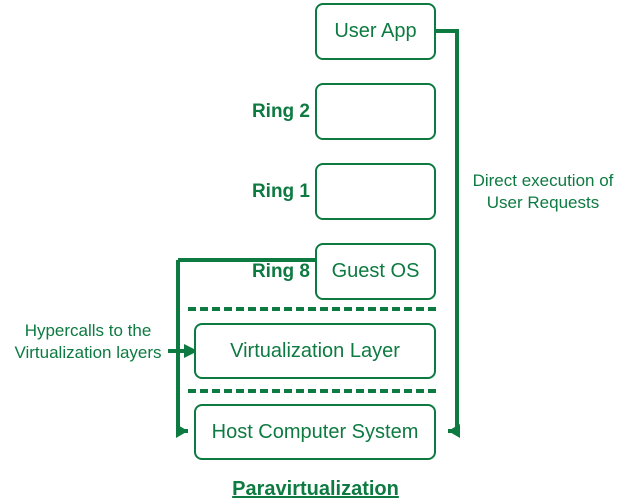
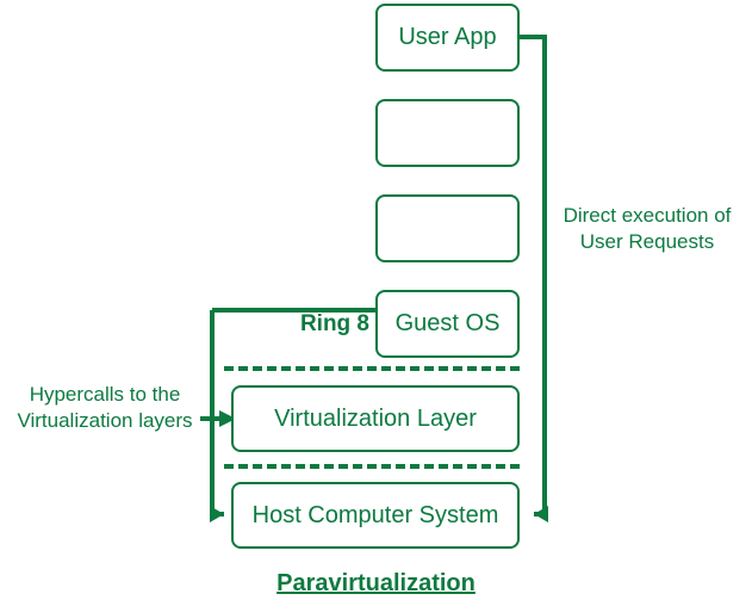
- Ring 2
- Ring 1
  Ring 8
  User App
  Guest OS
  Virtualization Layer
  Host Computer System
  Direct execution of
  User Requests
  Hypercalls to the
  Virtualization layers
  Paravirtualization
